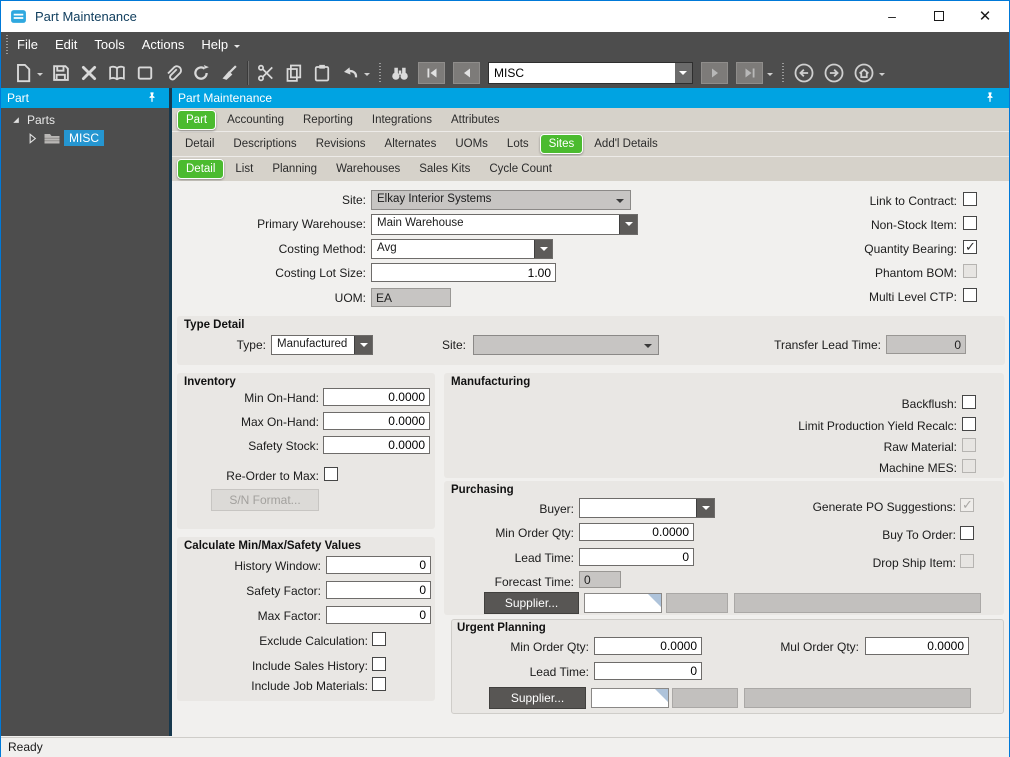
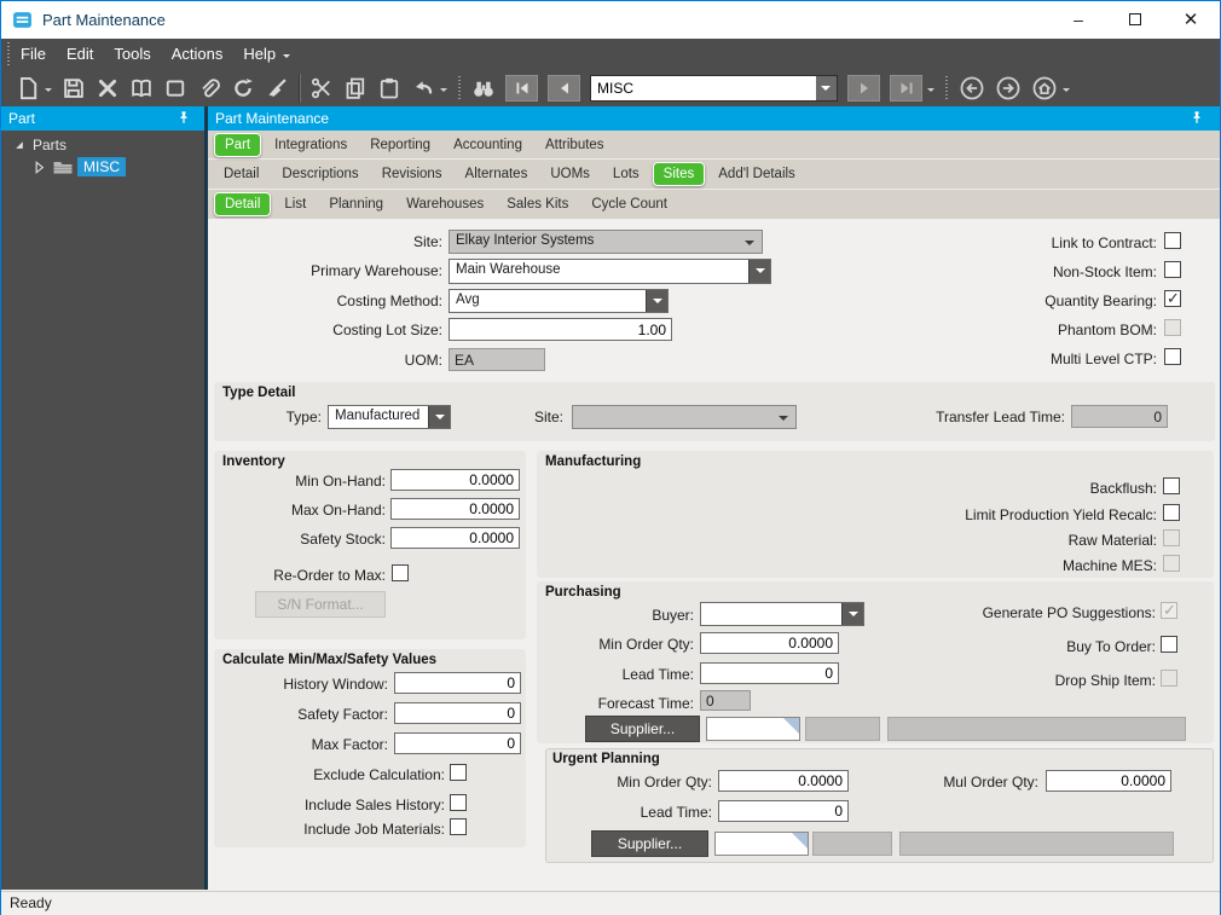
  Part Maintenance
  –
  ✕
  File
  Edit
  Tools
  Actions
  Help
  MISC
  Part
  Part Maintenance
  Parts
  MISC
  Part
- Accounting
+ Integrations
  Reporting
- Integrations
+ Accounting
  Attributes
  Detail
  Descriptions
  Revisions
  Alternates
  UOMs
  Lots
  Sites
  Add'l Details
  Detail
  List
  Planning
  Warehouses
  Sales Kits
  Cycle Count
  Site:
  Elkay Interior Systems
  Primary Warehouse:
  Main Warehouse
  Costing Method:
  Avg
  Costing Lot Size:
  1.00
  UOM:
  EA
  Link to Contract:
  Non-Stock Item:
  Quantity Bearing:
  Phantom BOM:
  Multi Level CTP:
  Type Detail
  Type:
  Manufactured
  Site:
  Transfer Lead Time:
  0
  Inventory
  Min On-Hand:
  0.0000
  Max On-Hand:
  0.0000
  Safety Stock:
  0.0000
  Re-Order to Max:
  S/N Format...
  Calculate Min/Max/Safety Values
  History Window:
  0
  Safety Factor:
  0
  Max Factor:
  0
  Exclude Calculation:
  Include Sales History:
  Include Job Materials:
  Manufacturing
  Backflush:
  Limit Production Yield Recalc:
  Raw Material:
  Machine MES:
  Purchasing
  Buyer:
  Min Order Qty:
  0.0000
  Lead Time:
  0
  Forecast Time:
  0
  Supplier...
  Generate PO Suggestions:
  Buy To Order:
  Drop Ship Item:
  Urgent Planning
  Min Order Qty:
  0.0000
  Mul Order Qty:
  0.0000
  Lead Time:
  0
  Supplier...
  Ready
